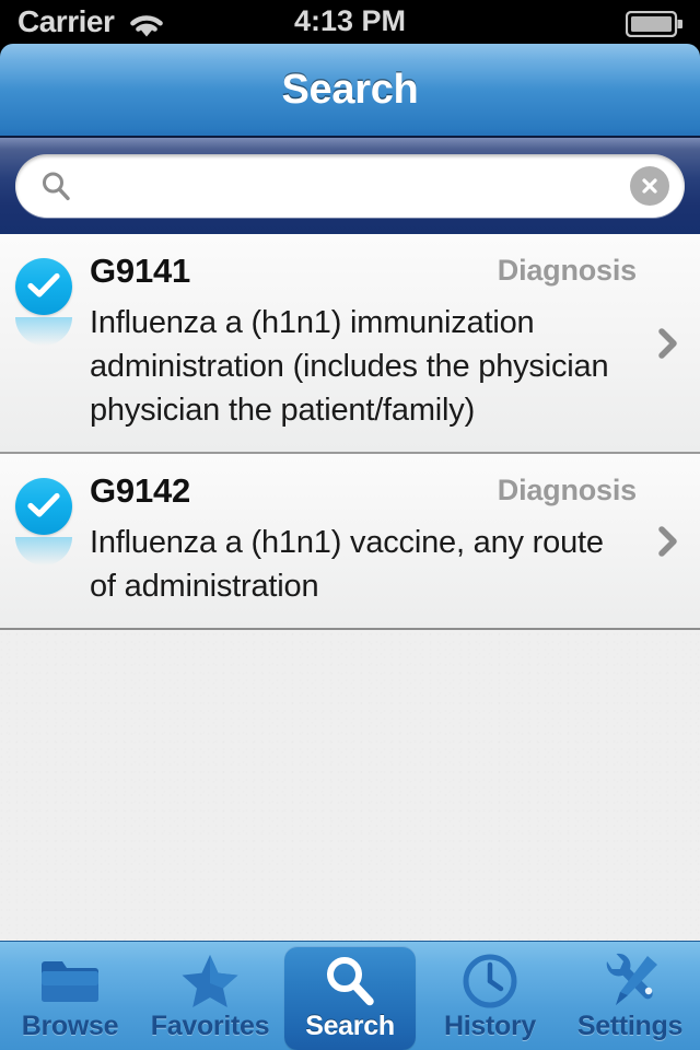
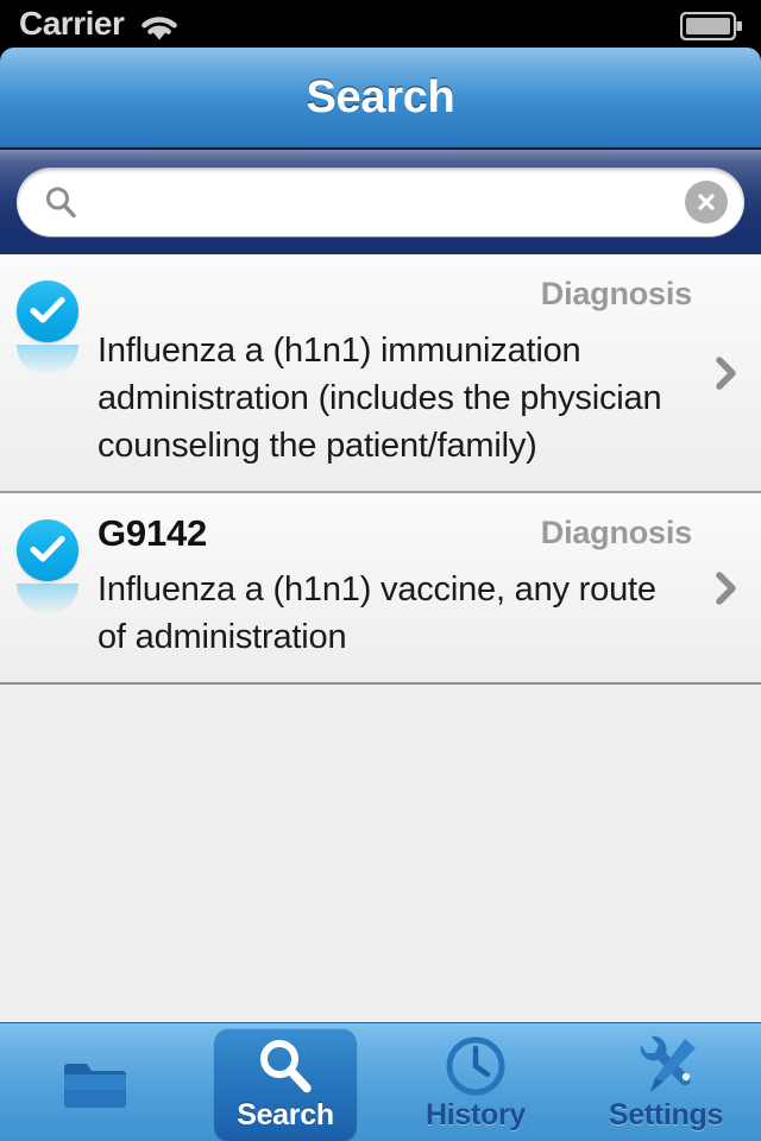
  Carrier
- 4:13 PM
- G9141
  Diagnosis
- Influenza a (h1n1) immunization administration (includes the physician physician the patient/family)
+ Influenza a (h1n1) immunization administration (includes the physician counseling the patient/family)
  G9142
  Diagnosis
  Influenza a (h1n1) vaccine, any route of administration
- Browse
- Favorites
  Search
  History
  Settings
